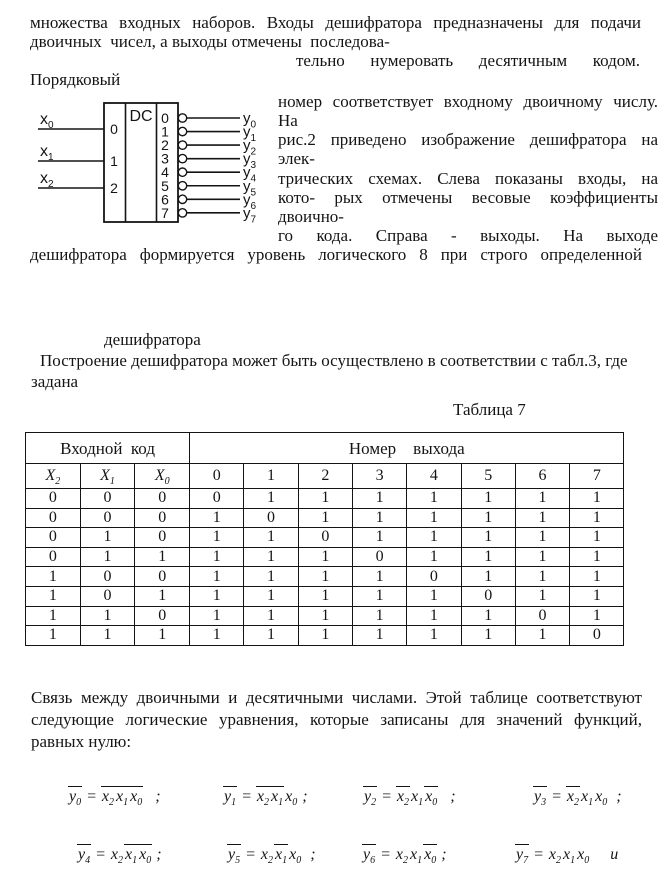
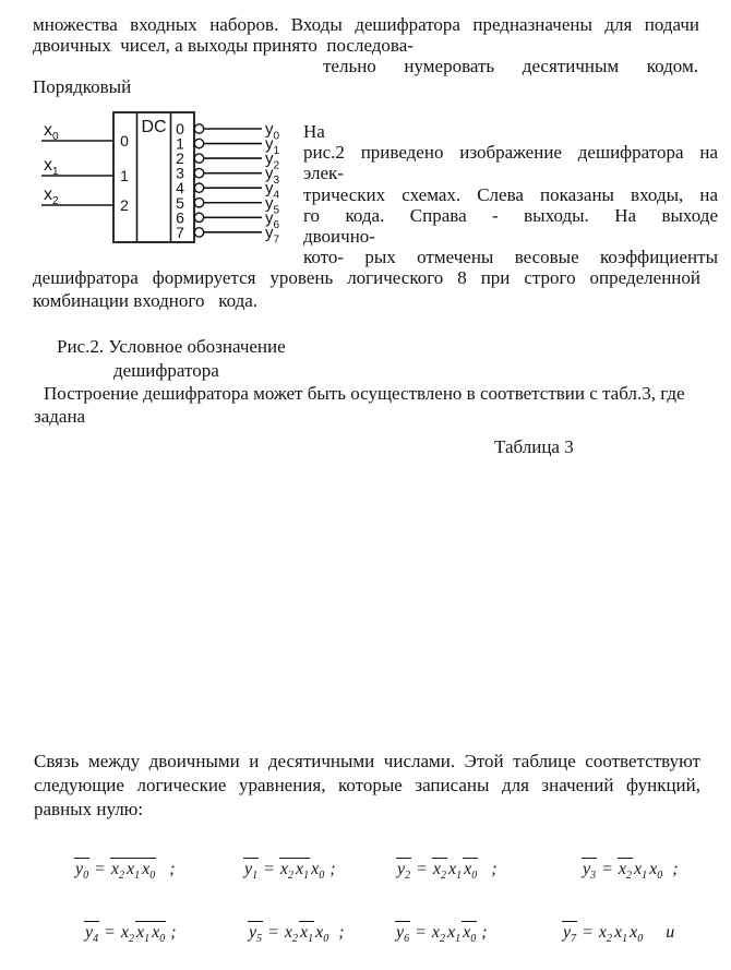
  множества входных наборов. Входы дешифратора предназначены для подачи
- двоичных чисел, а выходы отмечены последова-
+ двоичных чисел, а выходы принято последова-
  тельно нумеровать десятичным кодом.
  Порядковый
  DC
  x0
  0
  x1
  1
  x2
  2
  0
  y0
  1
  y1
  2
  y2
  3
  y3
  4
  y4
  5
  y5
  6
  y6
  7
  y7
- номер соответствует входному двоичному числу.
  На
  рис.2 приведено изображение дешифратора на
  элек-
  трических схемах. Слева показаны входы, на
- кото- рых отмечены весовые коэффициенты
+ го кода. Справа - выходы. На выходе
  двоично-
- го кода. Справа - выходы. На выходе
+ кото- рых отмечены весовые коэффициенты
  дешифратора формируется уровень логического 8 при строго определенной
+ комбинации входного кода.
+ Рис.2. Условное обозначение
  дешифратора
  Построение дешифратора может быть осуществлено в соответствии с табл.3, где
  задана
- Таблица 7
+ Таблица 3
- Входной код	Номер выхода
- X2	X1	X0	0	1	2	3	4	5	6	7
- 0	0	0	0	1	1	1	1	1	1	1
- 0	0	0	1	0	1	1	1	1	1	1
- 0	1	0	1	1	0	1	1	1	1	1
- 0	1	1	1	1	1	0	1	1	1	1
- 1	0	0	1	1	1	1	0	1	1	1
- 1	0	1	1	1	1	1	1	0	1	1
- 1	1	0	1	1	1	1	1	1	0	1
- 1	1	1	1	1	1	1	1	1	1	0
  Связь между двоичными и десятичными числами. Этой таблице соответствуют
  следующие логические уравнения, которые записаны для значений функций,
  равных нулю:
  y0 = x2x1x0 ;
  y1 = x2x1x0 ;
  y2 = x2x1x0 ;
  y3 = x2x1x0 ;
  y4 = x2x1x0 ;
  y5 = x2x1x0 ;
  y6 = x2x1x0 ;
  y7 = x2x1x0 и
